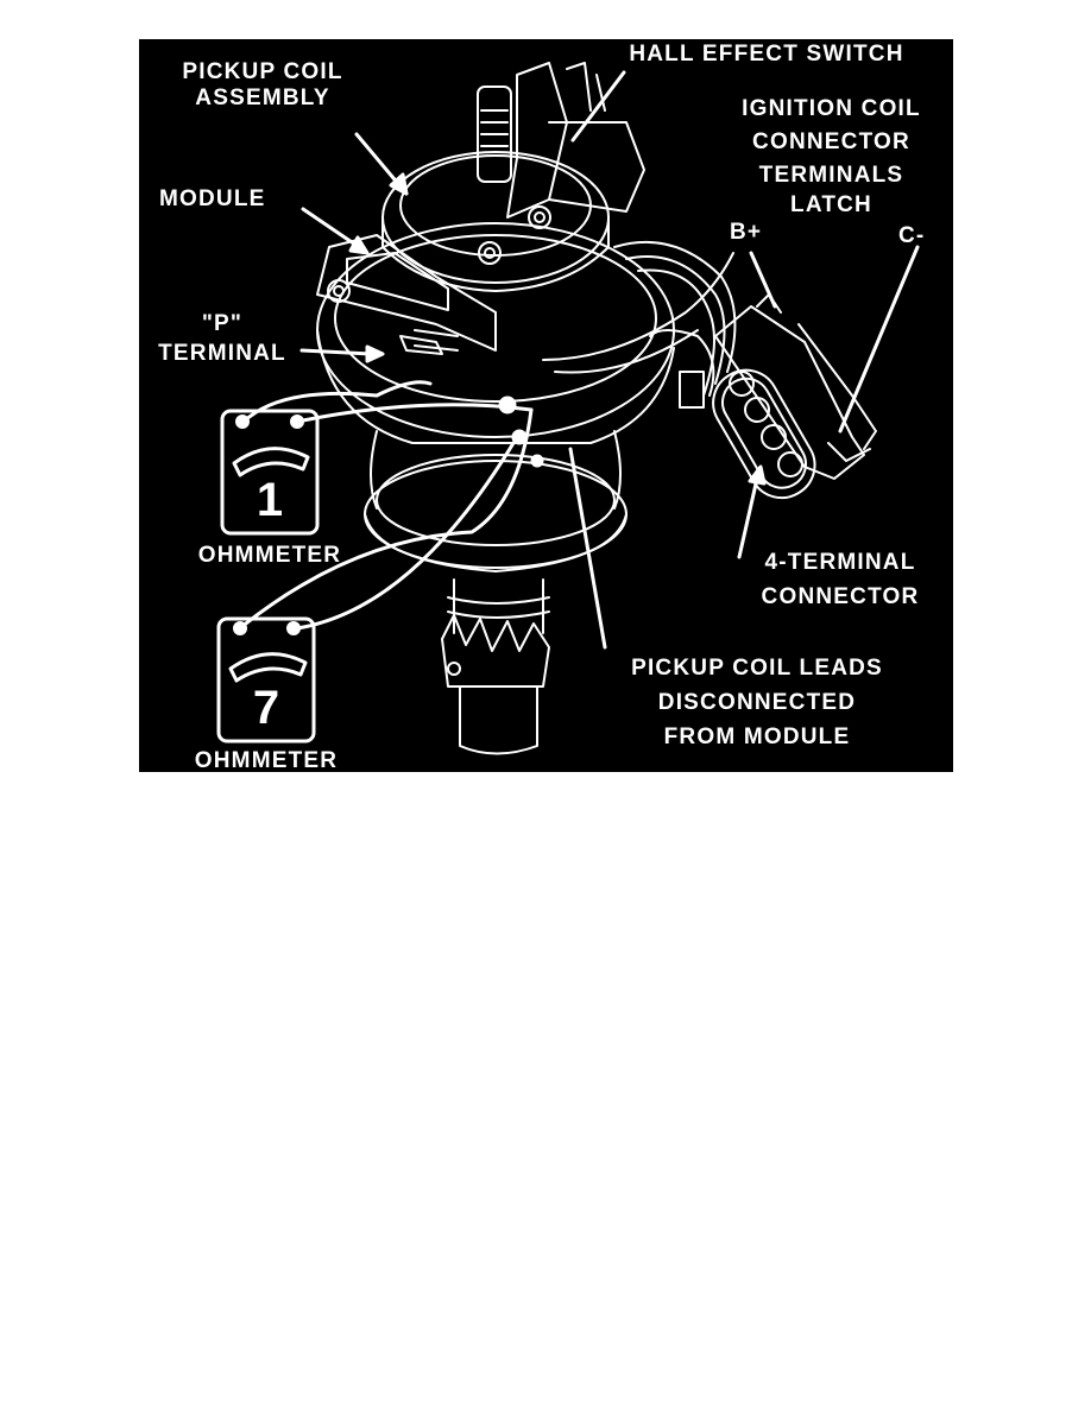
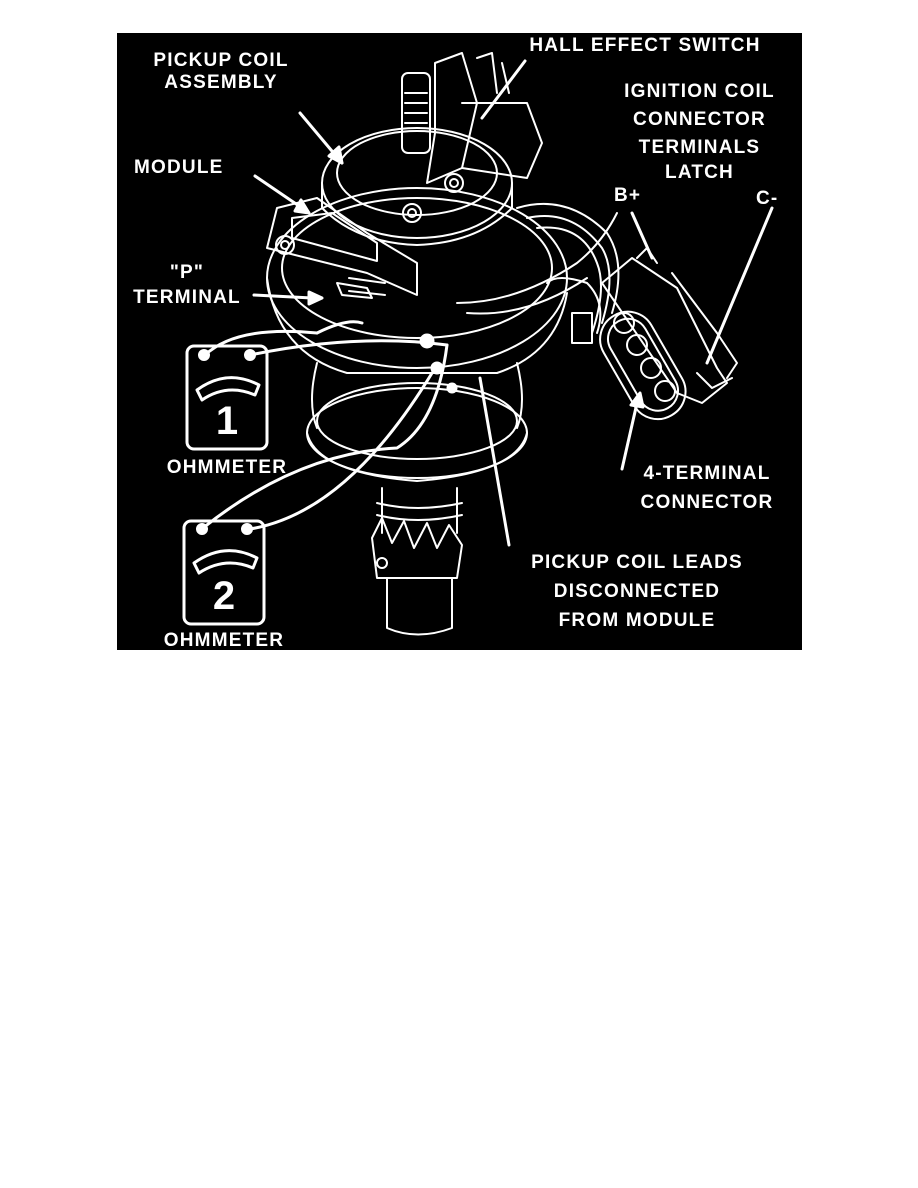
  PICKUP COIL
  ASSEMBLY
  HALL EFFECT SWITCH
  IGNITION COIL
  CONNECTOR
  TERMINALS
  LATCH
  MODULE
  "P"
  TERMINAL
  B+
  C-
  4-TERMINAL
  CONNECTOR
  PICKUP COIL LEADS
  DISCONNECTED
  FROM MODULE
  1
  OHMMETER
- 7
+ 2
  OHMMETER
